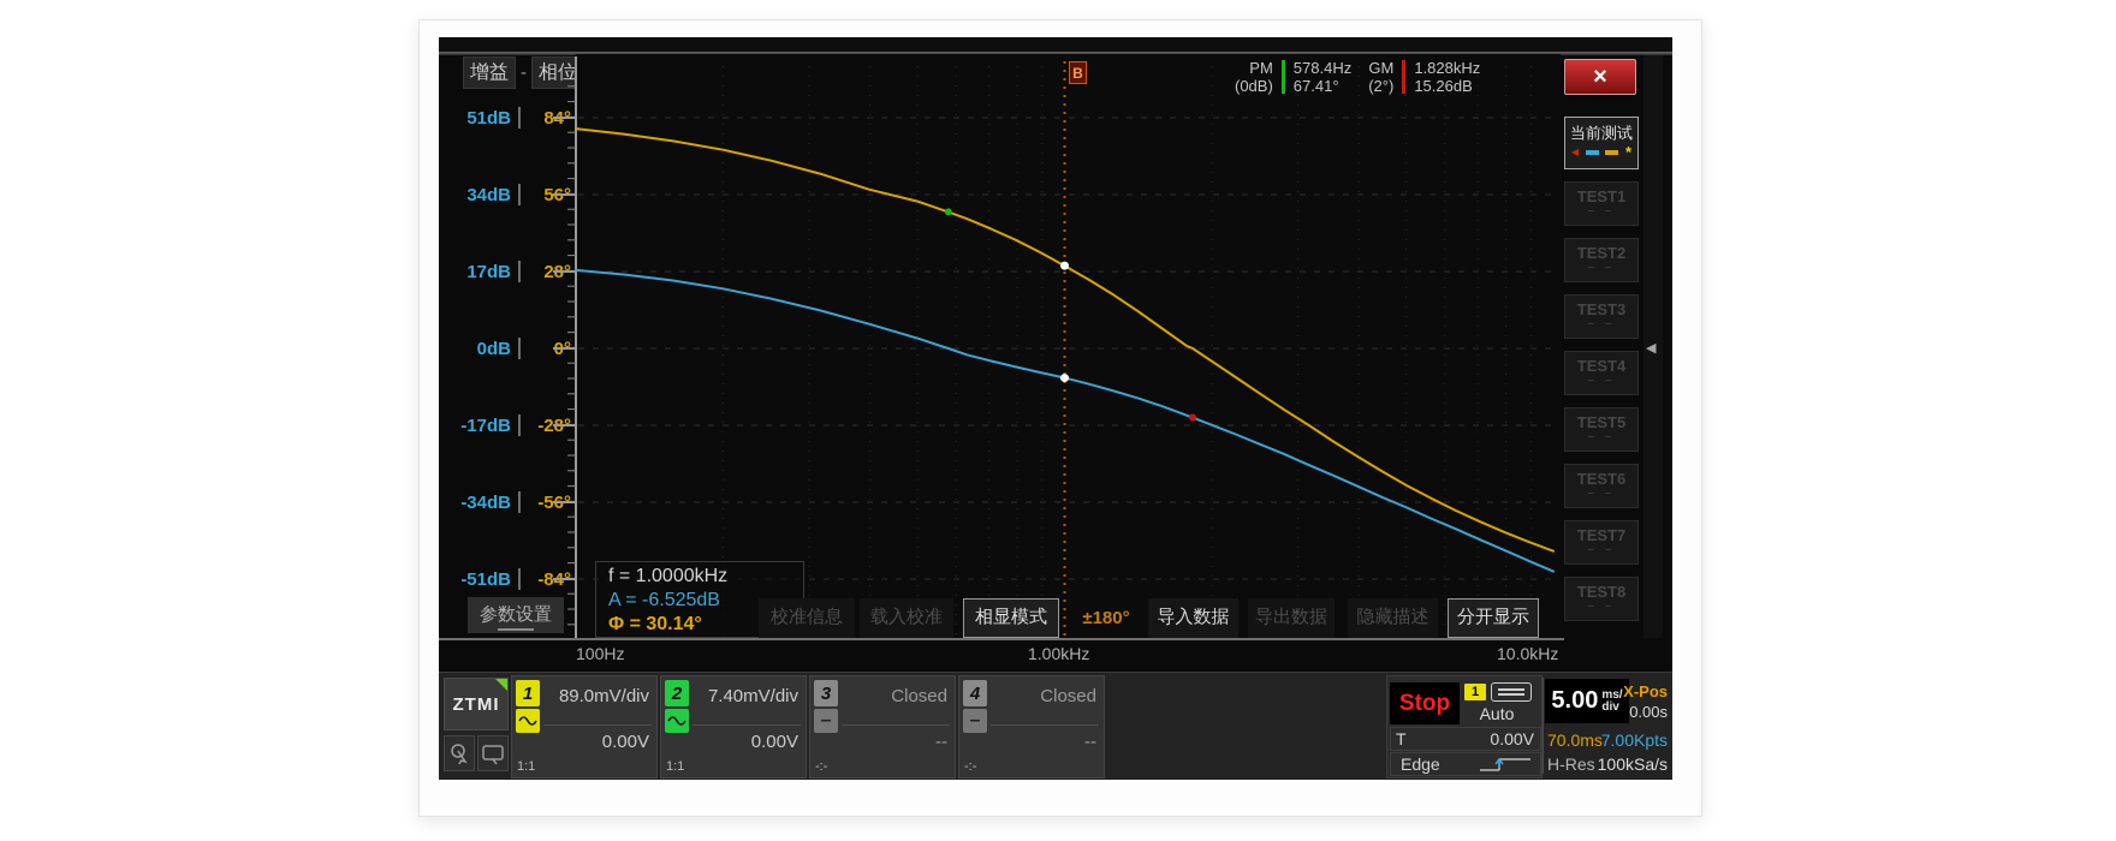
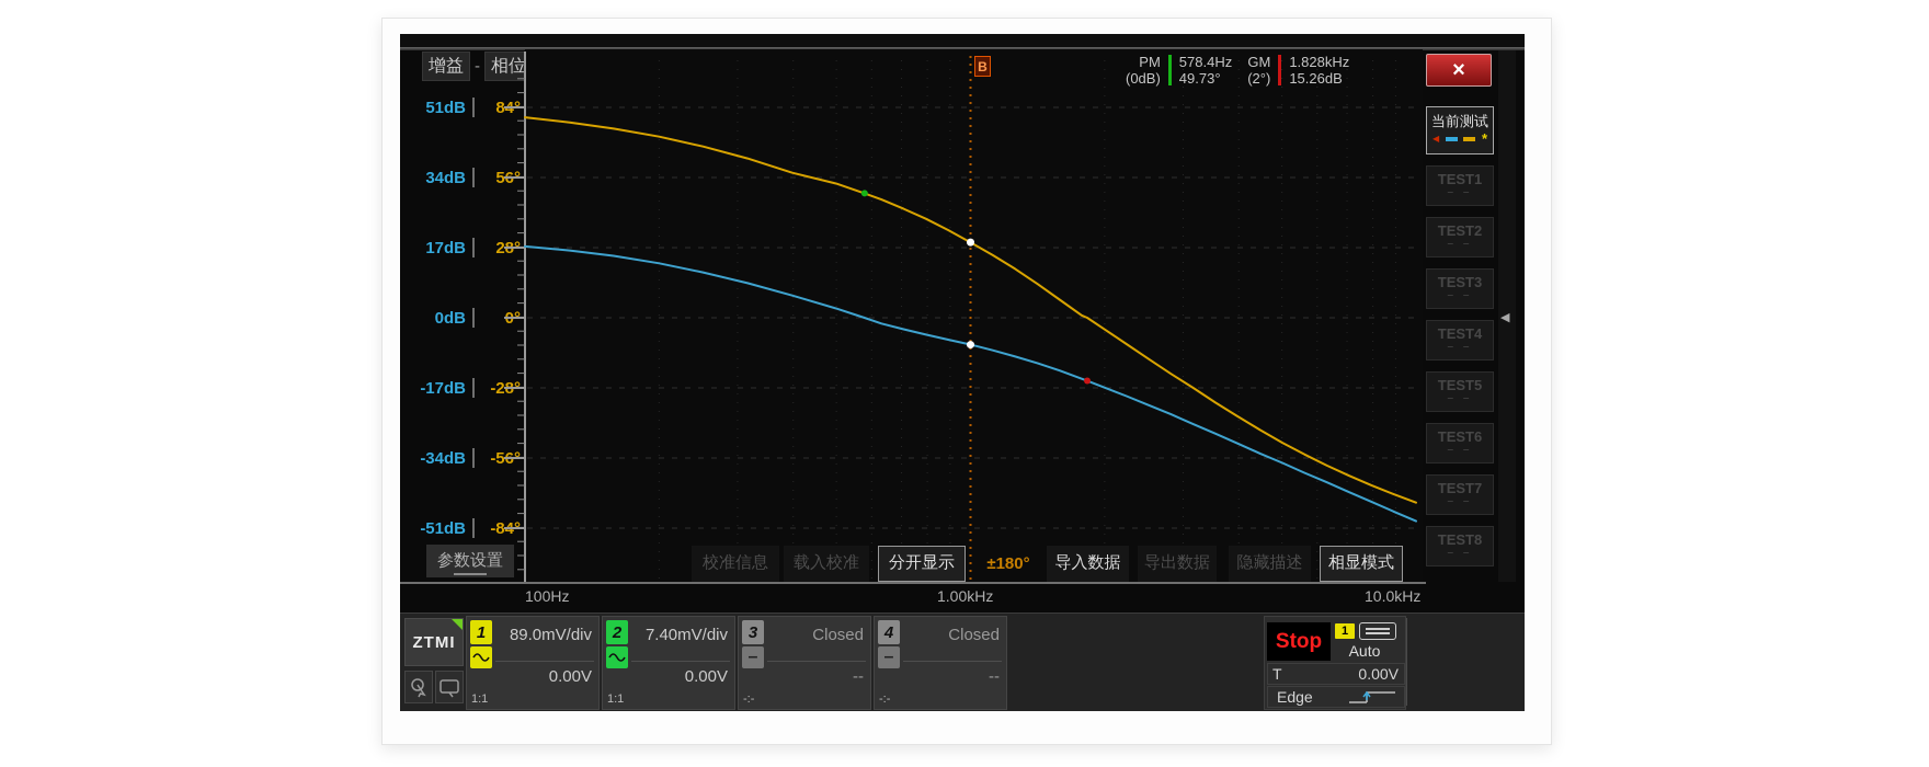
  增益
  -
  相位
  51dB
  34dB
  17dB
  0dB
  -17dB
  -34dB
  -51dB
  PM
  (0dB)
  578.4Hz
- 67.41°
+ 49.73°
  GM
  (2°)
  1.828kHz
  15.26dB
  B
- f = 1.0000kHz
- A = -6.525dB
- Φ = 30.14°
  参数设置
  100Hz
  1.00kHz
  10.0kHz
  ×
  当前测试
  ◀
  *
  TEST1
  – –
  TEST2
  – –
  TEST3
  – –
  TEST4
  – –
  TEST5
  – –
  TEST6
  – –
  TEST7
  – –
  TEST8
  – –
  ◀
  ZTMI
  1
  89.0mV/div
  0.00V
  1:1
  2
  7.40mV/div
  0.00V
  1:1
  3
  –
  Closed
  --
  -:-
  4
  –
  Closed
  --
  -:-
  Stop
  1
  Auto
  T
  0.00V
  Edge
- 5.00
- ms/
- div
- X-Pos
- 0.00s
- 70.0ms
- 7.00Kpts
- H-Res
- 100kSa/s
  校准信息
  载入校准
- 相显模式
+ 分开显示
  ±180°
  导入数据
  导出数据
  隐藏描述
- 分开显示
+ 相显模式
